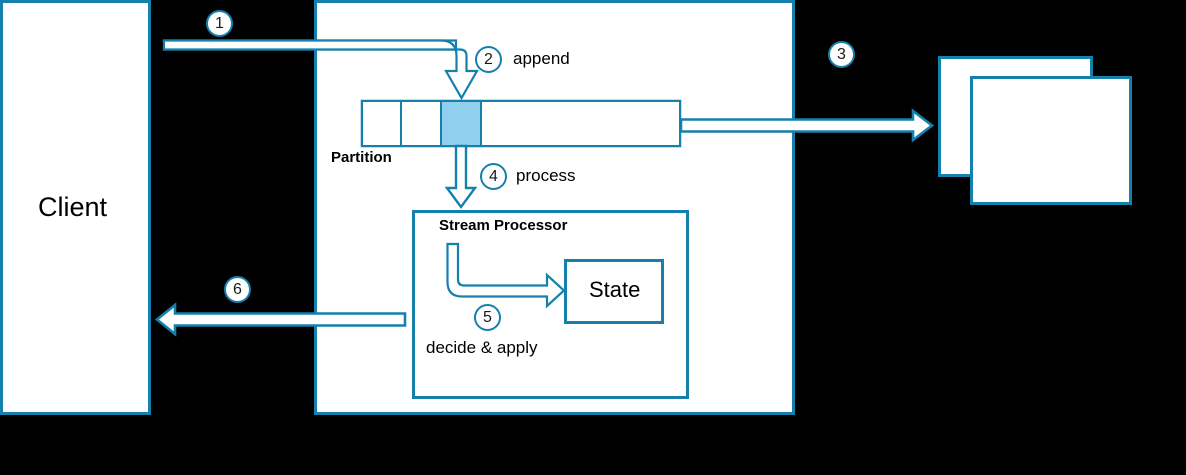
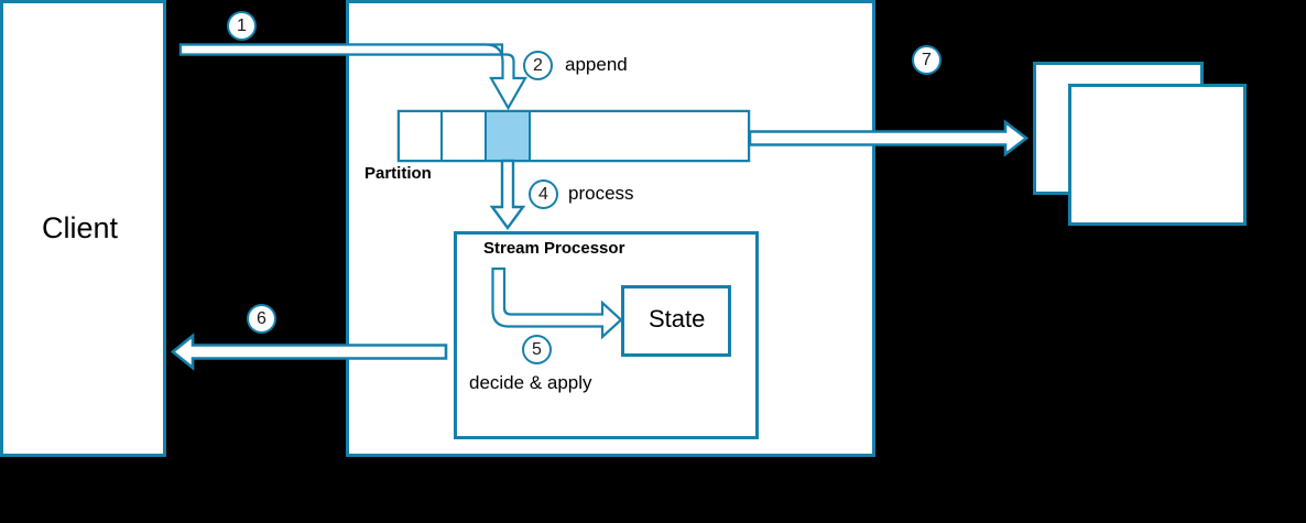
  Client
  Partition
  append
  process
  Stream Processor
  State
  decide & apply
  1
  2
- 3
+ 7
  4
  5
  6
